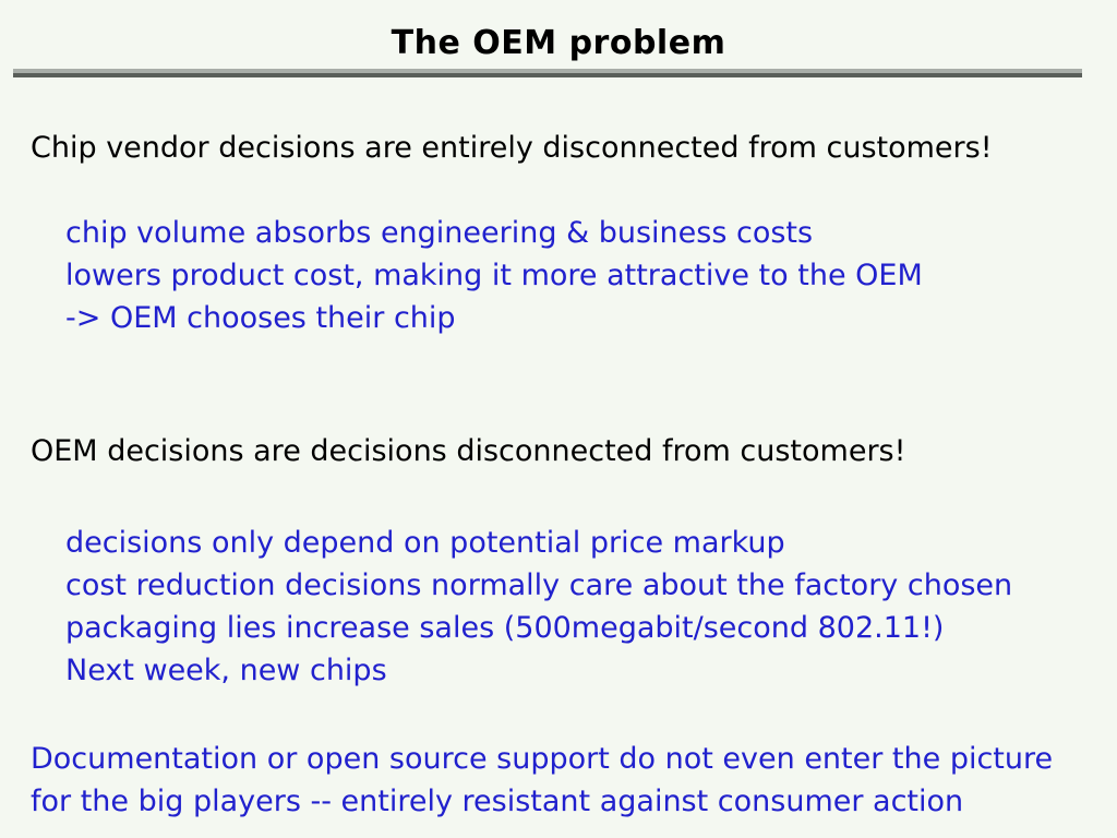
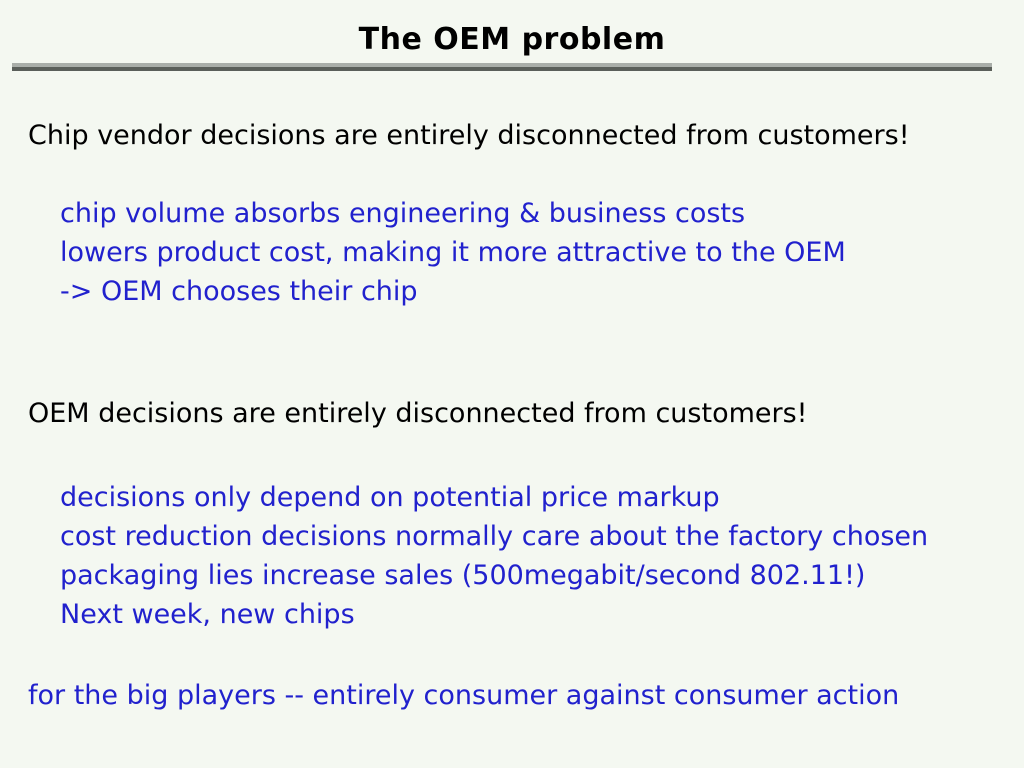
  The OEM problem
  Chip vendor decisions are entirely disconnected from customers!
  chip volume absorbs engineering & business costs
  lowers product cost, making it more attractive to the OEM
  -> OEM chooses their chip
- OEM decisions are decisions disconnected from customers!
+ OEM decisions are entirely disconnected from customers!
  decisions only depend on potential price markup
  cost reduction decisions normally care about the factory chosen
  packaging lies increase sales (500megabit/second 802.11!)
  Next week, new chips
- Documentation or open source support do not even enter the picture
- for the big players -- entirely resistant against consumer action
+ for the big players -- entirely consumer against consumer action
